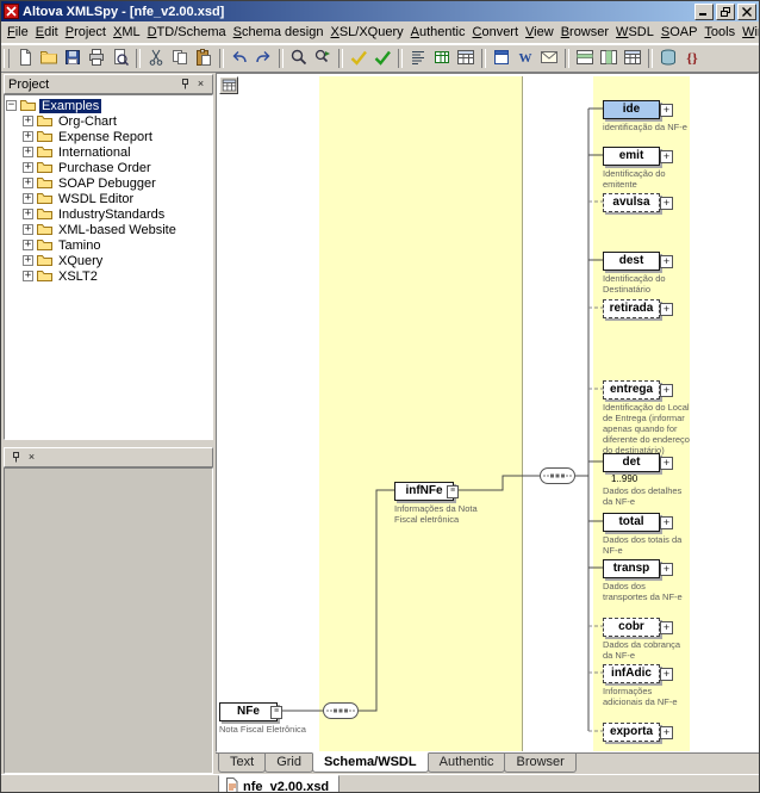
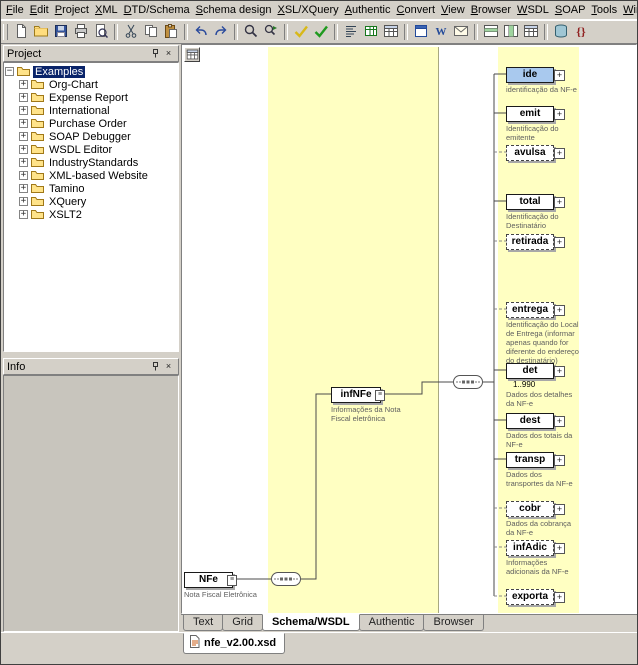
- Altova XMLSpy - [nfe_v2.00.xsd]
  File
  Edit
  Project
  XML
  DTD/Schema
  Schema design
  XSL/XQuery
  Authentic
  Convert
  View
  Browser
  WSDL
  SOAP
  Tools
  W
  {}
  Project
  ×
  −
  Examples
  +
  Org-Chart
  +
  Expense Report
  +
  International
  +
  Purchase Order
  +
  SOAP Debugger
  +
  WSDL Editor
  +
  IndustryStandards
  +
  XML-based Website
  +
  Tamino
  +
  XQuery
  +
  XSLT2
+ Info
  ×
  NFe
  Nota Fiscal Eletrônica
  infNFe
  Informações da Nota Fiscal eletrônica
  ide
  +
  identificação da NF-e
  emit
  +
  Identificação do emitente
  avulsa
  +
- dest
+ total
  +
  Identificação do Destinatário
  retirada
  +
  entrega
  +
  Identificação do Local de Entrega (informar apenas quando for diferente do endereço do destinatário)
  det
  +
  1..990
  Dados dos detalhes da NF-e
- total
+ dest
  +
  Dados dos totais da NF-e
  transp
  +
  Dados dos transportes da NF-e
  cobr
  +
  Dados da cobrança da NF-e
  infAdic
  +
  Informações adicionais da NF-e
  exporta
  +
  Text
  Grid
  Schema/WSDL
  Authentic
  Browser
  nfe_v2.00.xsd
